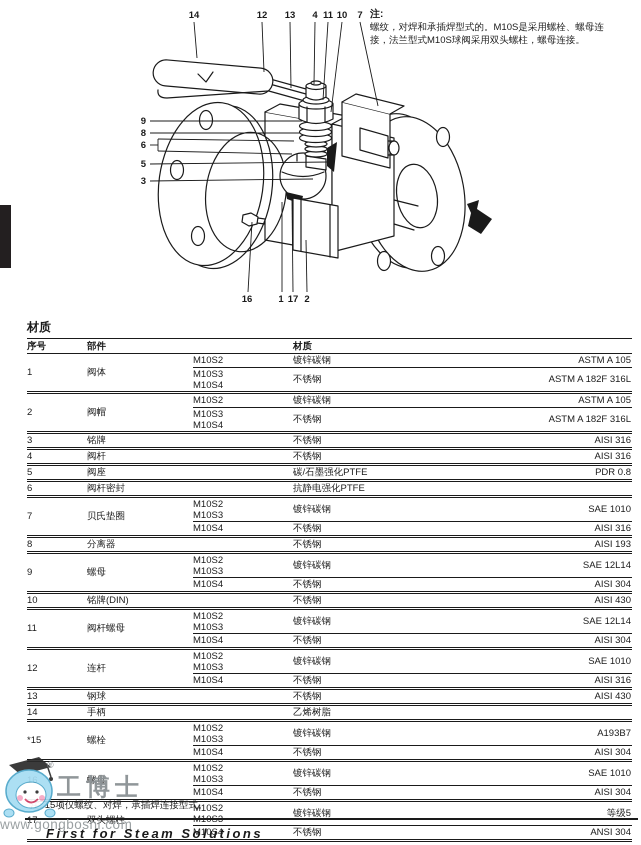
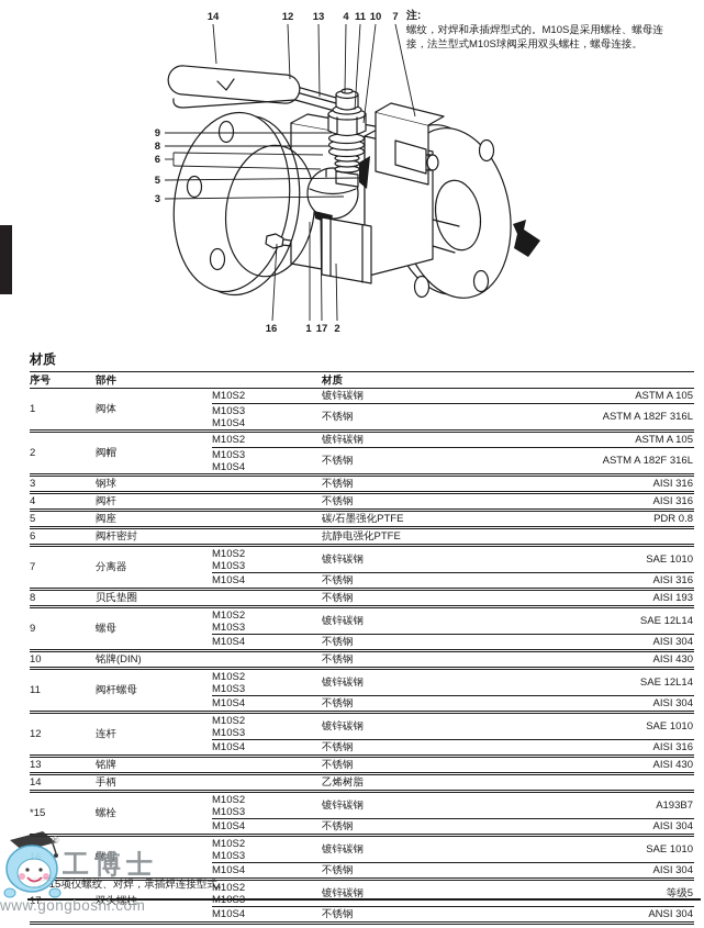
  14
  12
  13
  4
  11
  10
  7
  9
  8
  6
  5
  3
  16
  1
  17
  2
  注:
  螺纹，对焊和承插焊型式的。M10S是采用螺栓、螺母连
  接，法兰型式M10S球阀采用双头螺柱，螺母连接。
  材质
  序号
  部件
  材质
  1
  阀体
  M10S2
  镀锌碳钢
  ASTM A 105
  M10S3
  M10S4
  不锈钢
  ASTM A 182F 316L
  2
  阀帽
  M10S2
  镀锌碳钢
  ASTM A 105
  M10S3
  M10S4
  不锈钢
  ASTM A 182F 316L
  3
- 铭牌
+ 钢球
  不锈钢
  AISI 316
  4
  阀杆
  不锈钢
  AISI 316
  5
  阀座
  碳/石墨强化PTFE
  PDR 0.8
  6
  阀杆密封
  抗静电强化PTFE
  7
- 贝氏垫圈
+ 分离器
  M10S2
  M10S3
  镀锌碳钢
  SAE 1010
  M10S4
  不锈钢
  AISI 316
  8
- 分离器
+ 贝氏垫圈
  不锈钢
  AISI 193
  9
  螺母
  M10S2
  M10S3
  镀锌碳钢
  SAE 12L14
  M10S4
  不锈钢
  AISI 304
  10
  铭牌(DIN)
  不锈钢
  AISI 430
  11
  阀杆螺母
  M10S2
  M10S3
  镀锌碳钢
  SAE 12L14
  M10S4
  不锈钢
  AISI 304
  12
  连杆
  M10S2
  M10S3
  镀锌碳钢
  SAE 1010
  M10S4
  不锈钢
  AISI 316
  13
- 钢球
+ 铭牌
  不锈钢
  AISI 430
  14
  手柄
  乙烯树脂
  *15
  螺栓
  M10S2
  M10S3
  镀锌碳钢
  A193B7
  M10S4
  不锈钢
  AISI 304
  螺母
  M10S2
  M10S3
  镀锌碳钢
  SAE 1010
  M10S4
  不锈钢
  AISI 304
  17
  双头螺柱
  M10S2
  镀锌碳钢
  等级5
  M10S4
  不锈钢
  ANSI 304
  15项仅螺纹、对焊，承插焊连接型式。
- First for Steam Solutions
  ®
  工博士
  www.gongboshi.com
